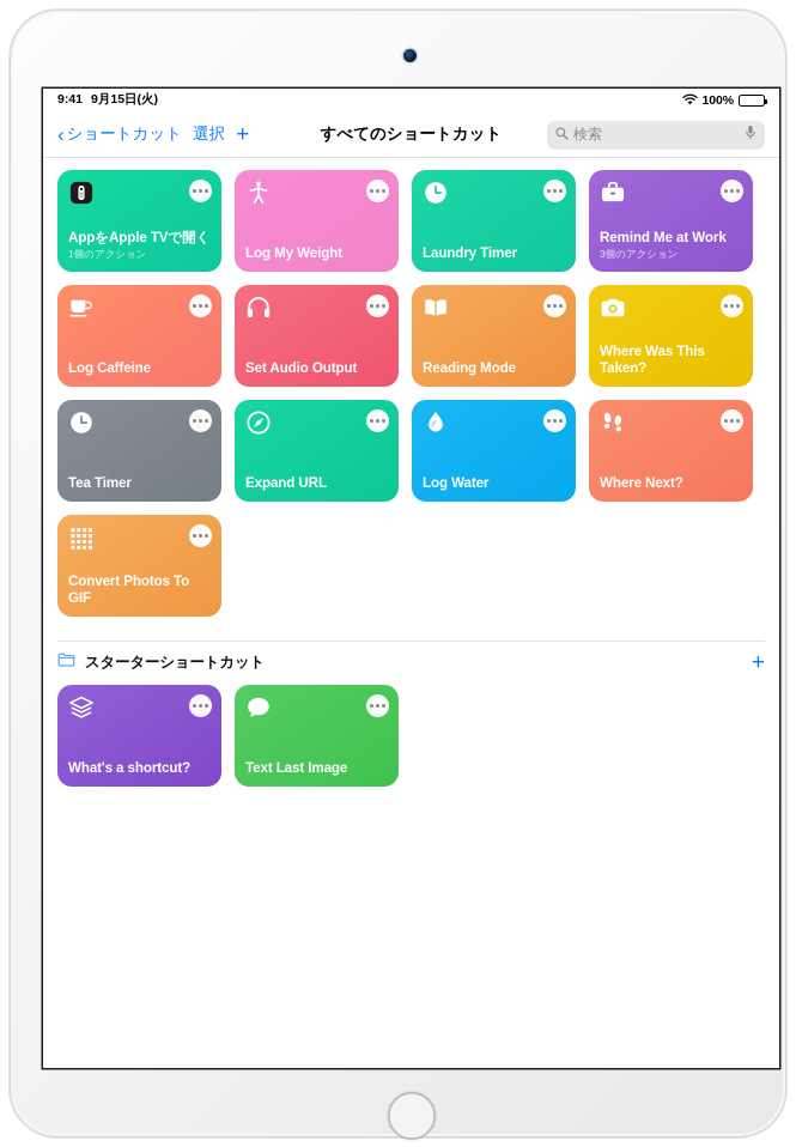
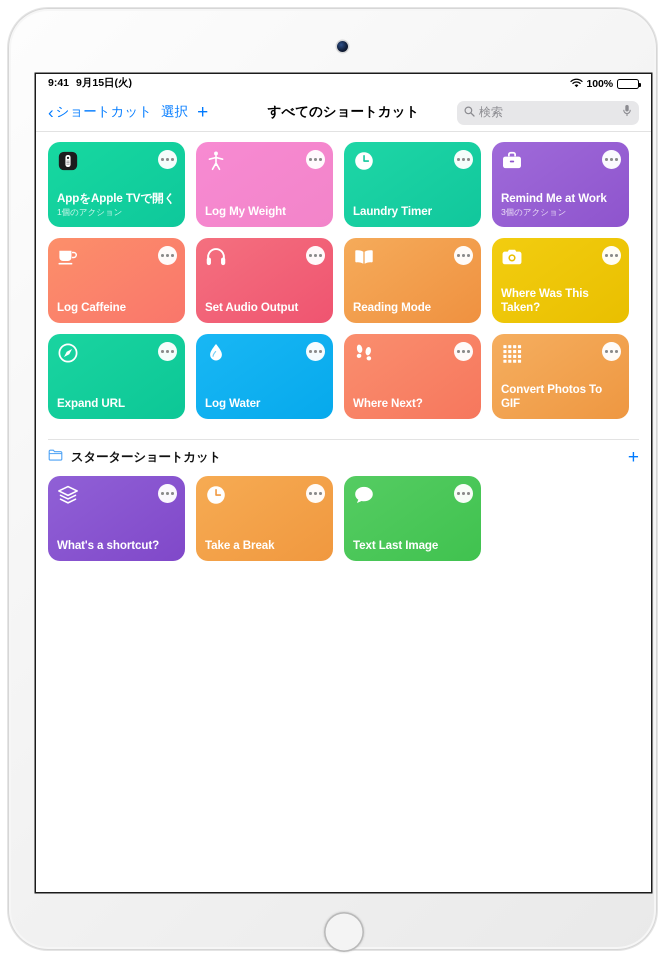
  9:41
  9月15日(火)
  100%
  ‹
  ショートカット
  選択
  +
  すべてのショートカット
  検索
  AppをApple TVで開く
  1個のアクション
  Log My Weight
  Laundry Timer
  Remind Me at Work
  3個のアクション
  Log Caffeine
  Set Audio Output
  Reading Mode
  Where Was This Taken?
- Tea Timer
  Expand URL
  Log Water
  Where Next?
  Convert Photos To GIF
  スターターショートカット
  +
  What's a shortcut?
+ Take a Break
  Text Last Image
